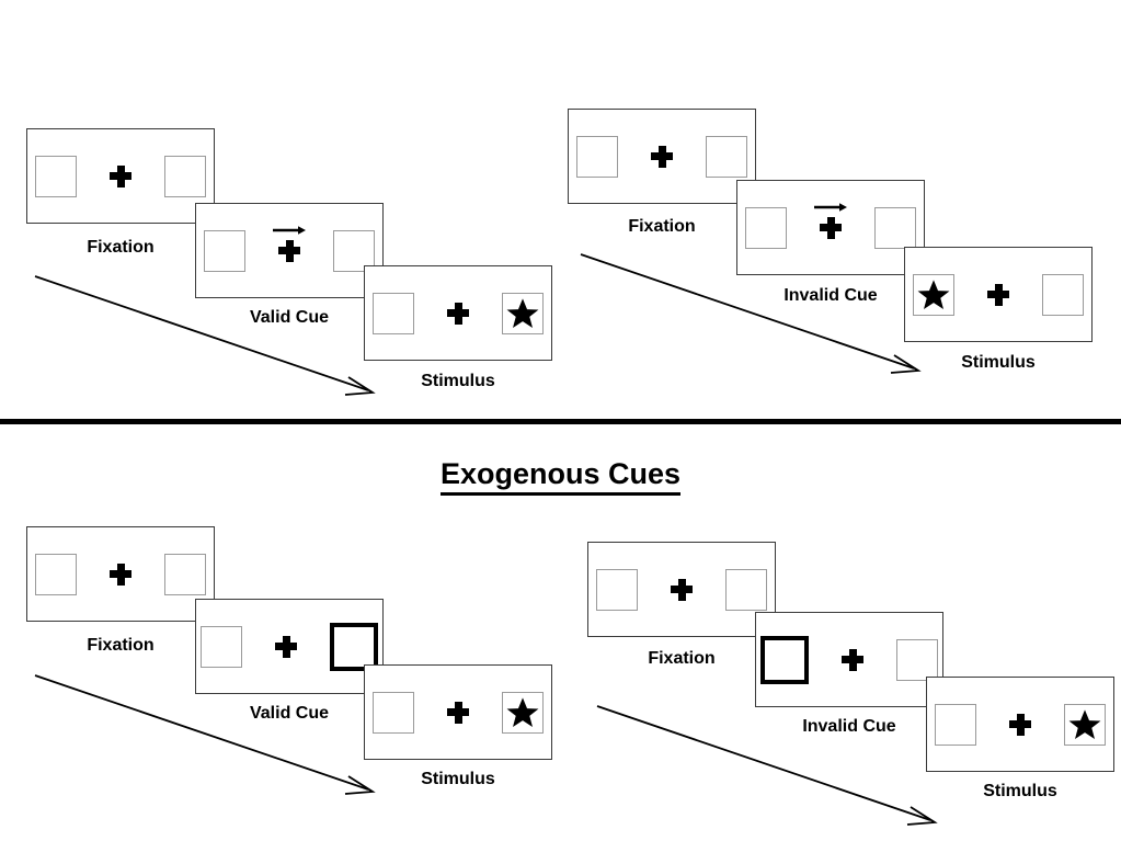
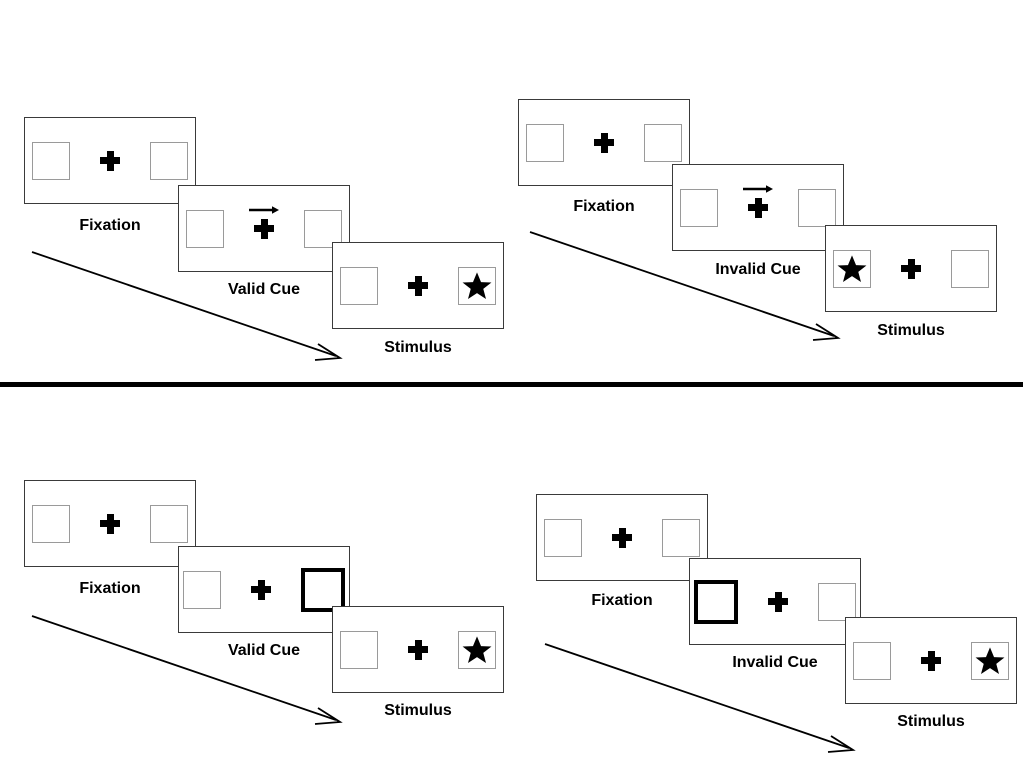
  Fixation
  Valid Cue
  Stimulus
  Fixation
  Invalid Cue
  Stimulus
- Exogenous Cues
  Fixation
  Valid Cue
  Stimulus
  Fixation
  Invalid Cue
  Stimulus
